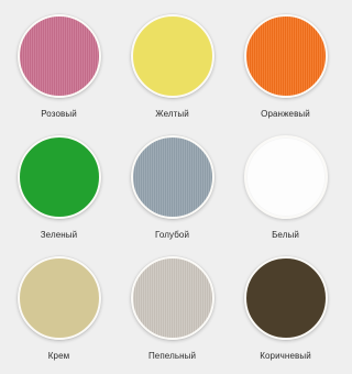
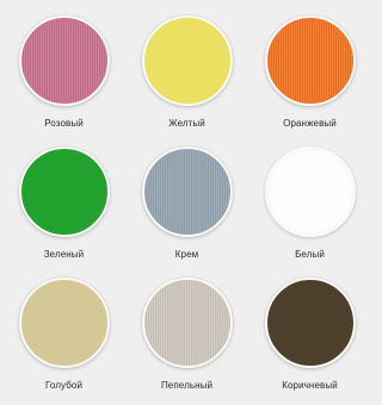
  Розовый
  Желтый
  Оранжевый
  Зеленый
- Голубой
+ Крем
  Белый
- Крем
+ Голубой
  Пепельный
  Коричневый
